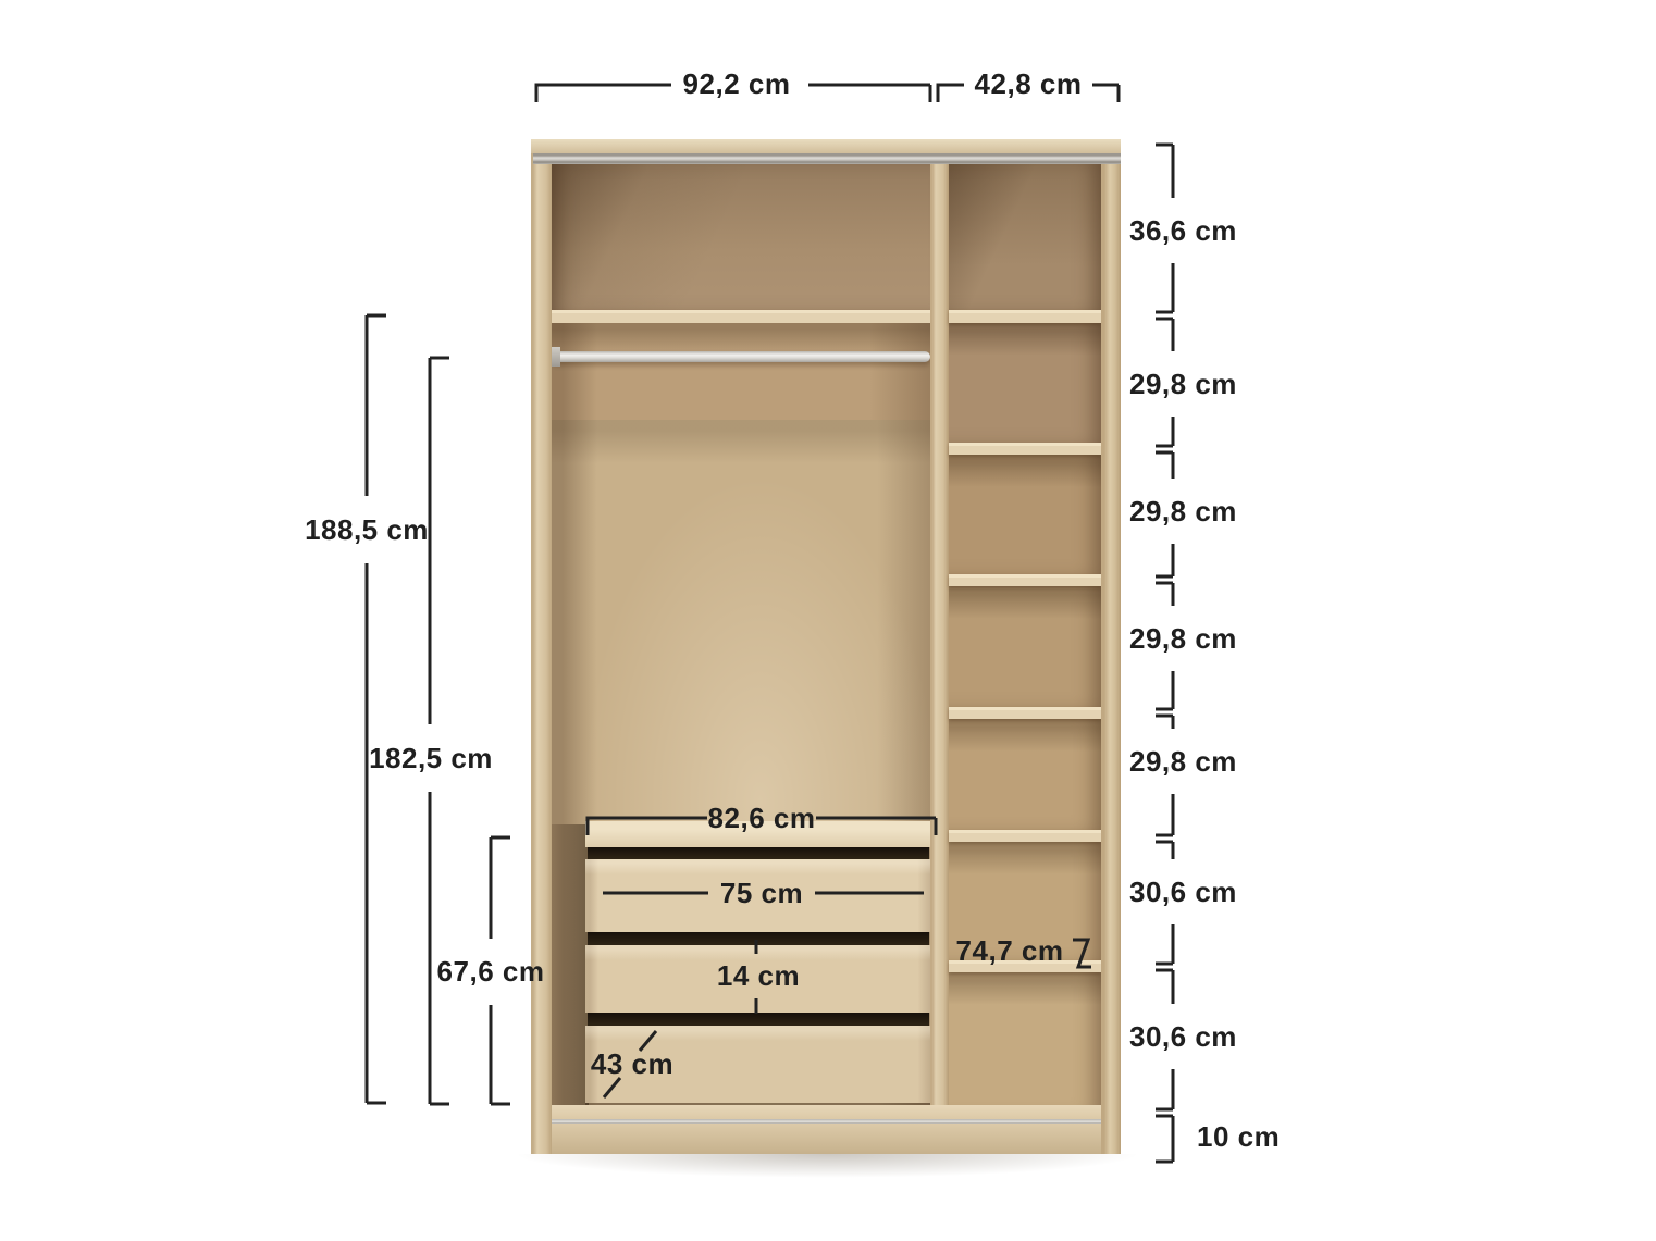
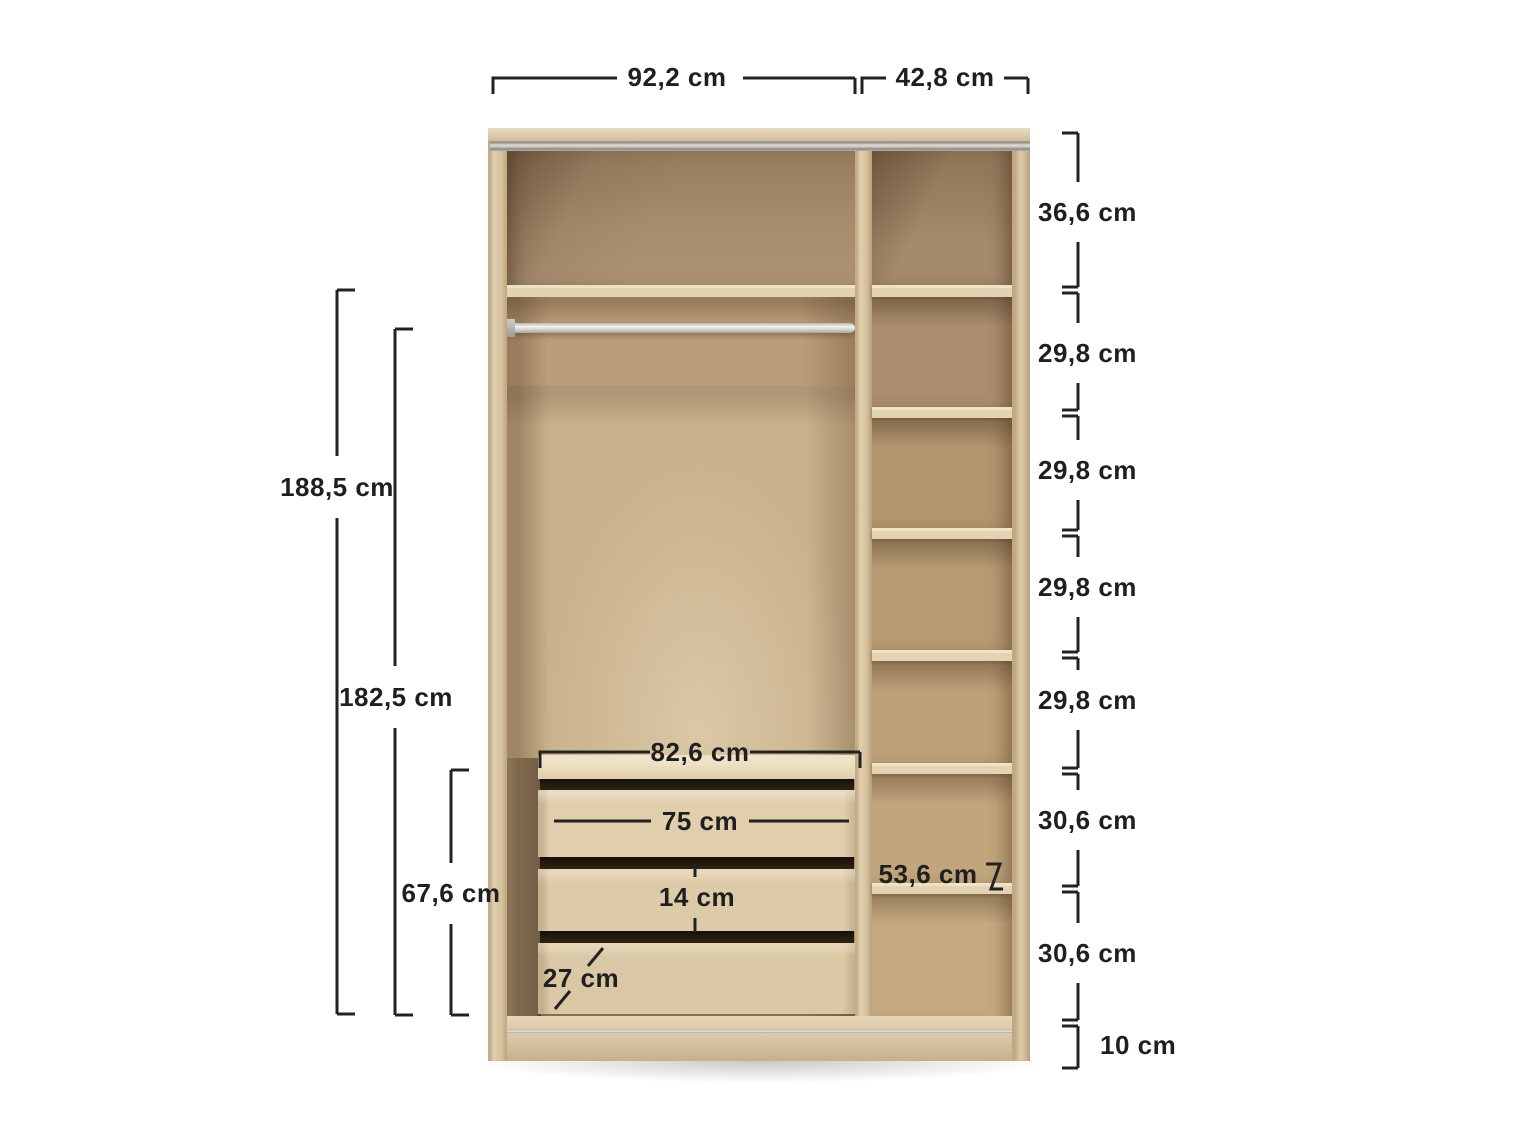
  92,2 cm
  42,8 cm
  188,5 cm
  182,5 cm
  67,6 cm
  36,6 cm
  29,8 cm
  29,8 cm
  29,8 cm
  29,8 cm
  30,6 cm
  30,6 cm
  10 cm
  82,6 cm
  75 cm
  14 cm
- 43 cm
+ 27 cm
- 74,7 cm
+ 53,6 cm
